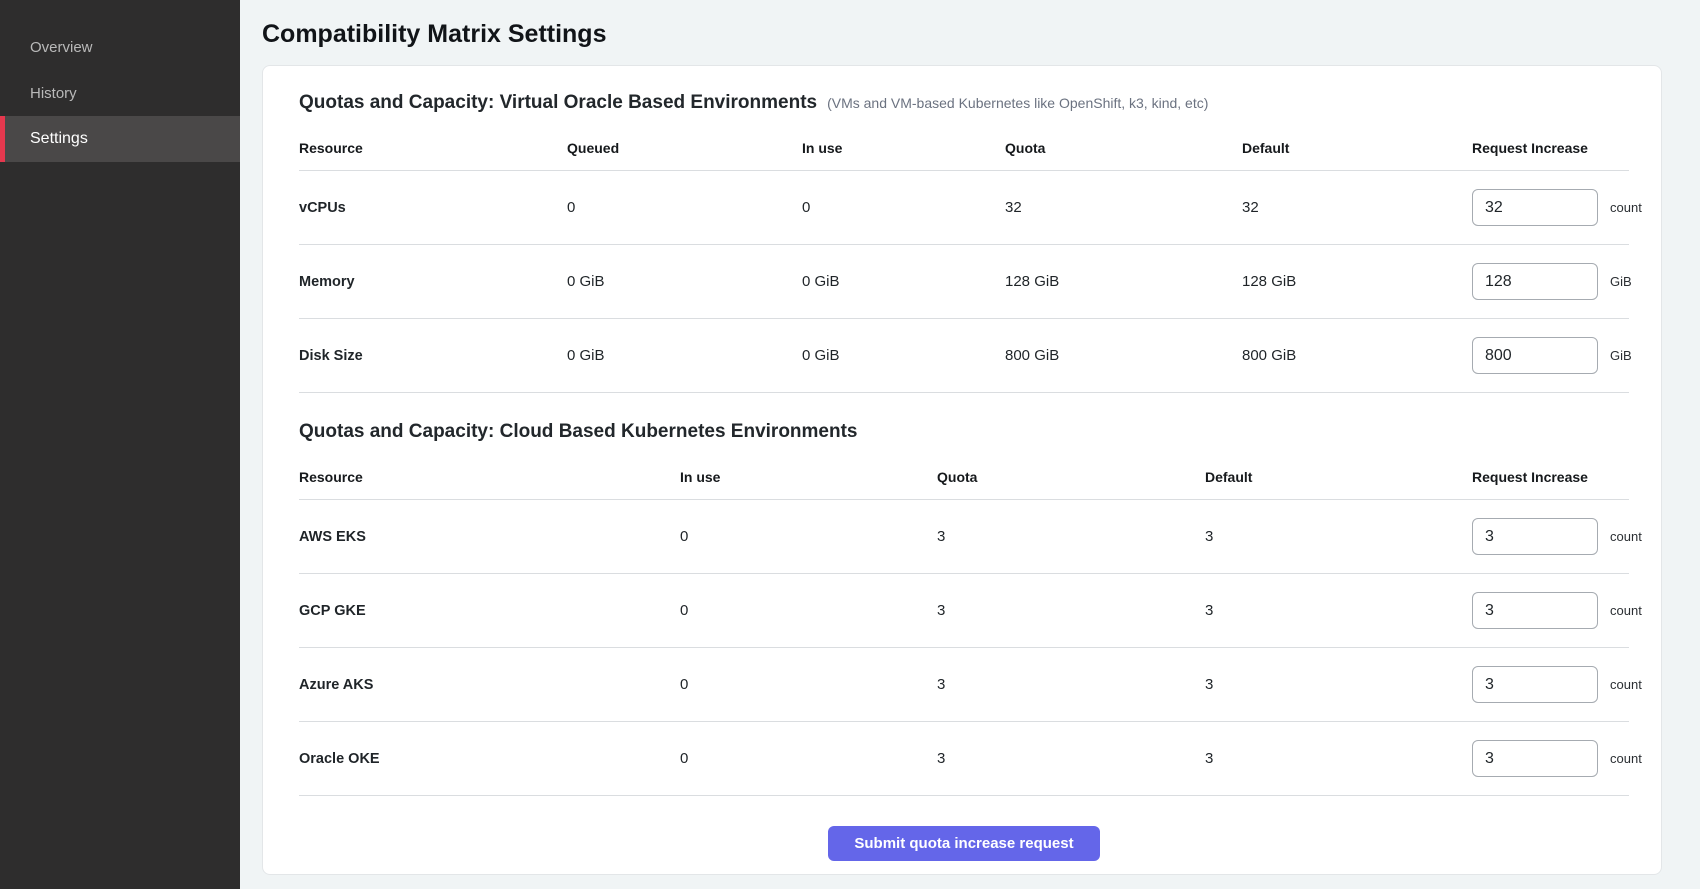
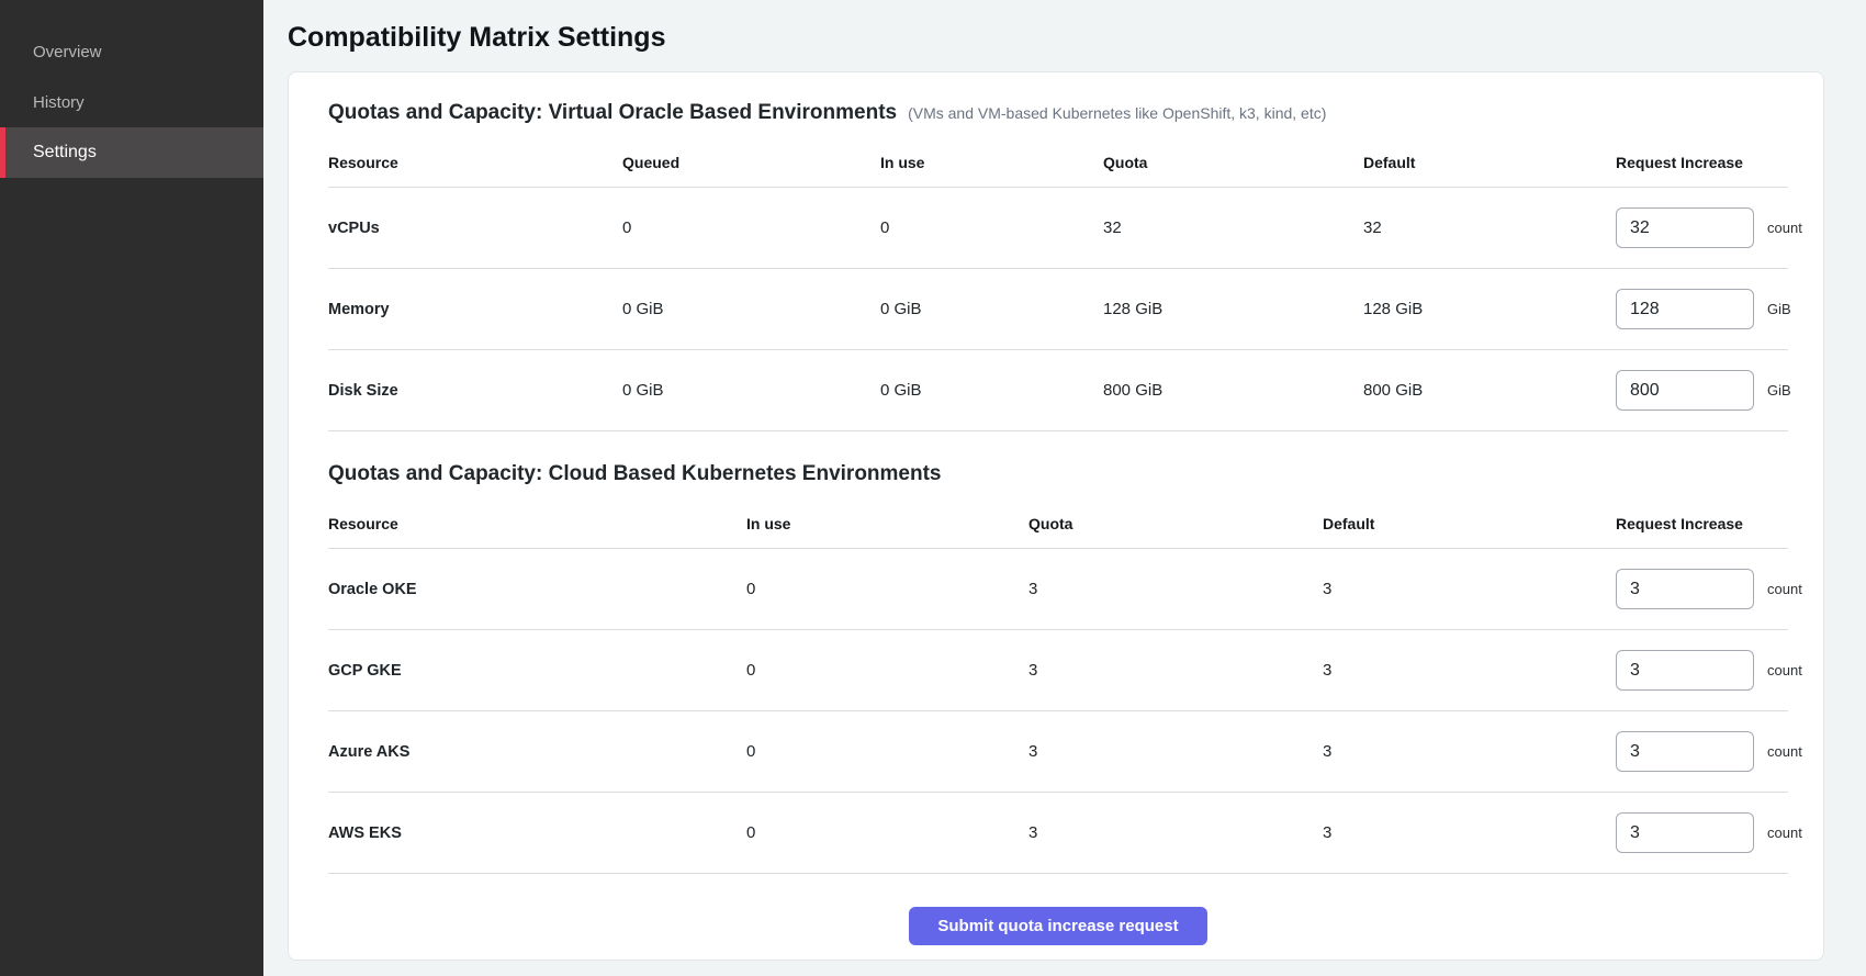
  Overview
  History
  Settings
  Compatibility Matrix Settings
  Quotas and Capacity: Virtual Oracle Based Environments
  (VMs and VM-based Kubernetes like OpenShift, k3, kind, etc)
  Resource
  Queued
  In use
  Quota
  Default
  Request Increase
  vCPUs
  0
  0
  32
  32
  32
  count
  Memory
  0 GiB
  0 GiB
  128 GiB
  128 GiB
  128
  GiB
  Disk Size
  0 GiB
  0 GiB
  800 GiB
  800 GiB
  800
  GiB
  Quotas and Capacity: Cloud Based Kubernetes Environments
  Resource
  In use
  Quota
  Default
  Request Increase
- AWS EKS
+ Oracle OKE
  0
  3
  3
  3
  count
  GCP GKE
  0
  3
  3
  3
  count
  Azure AKS
  0
  3
  3
  3
  count
- Oracle OKE
+ AWS EKS
  0
  3
  3
  3
  count
  Submit quota increase request
